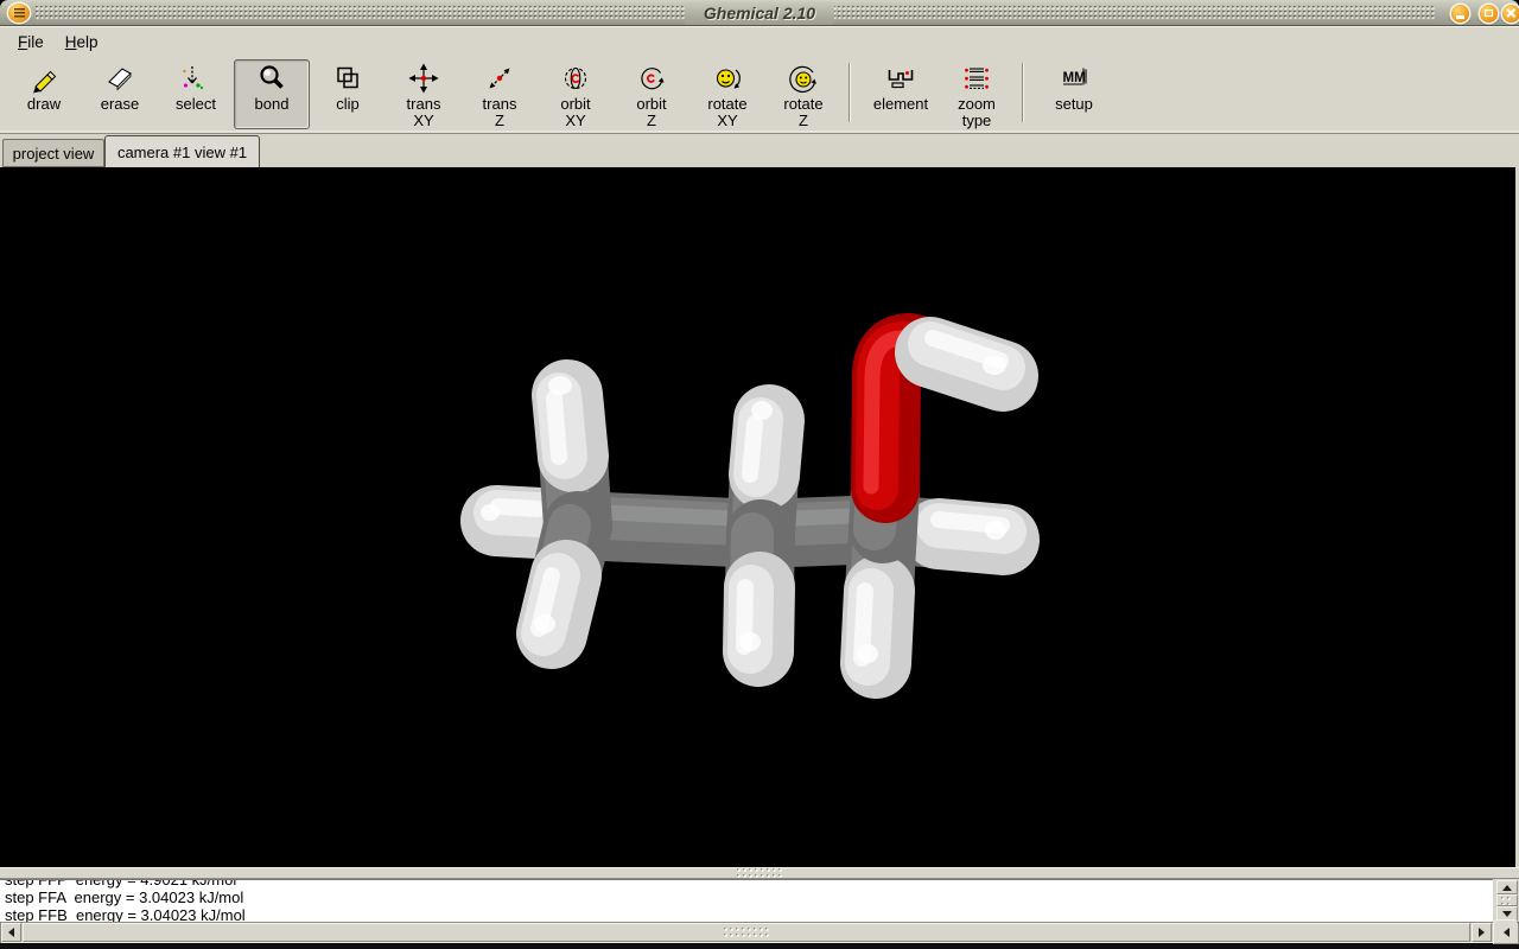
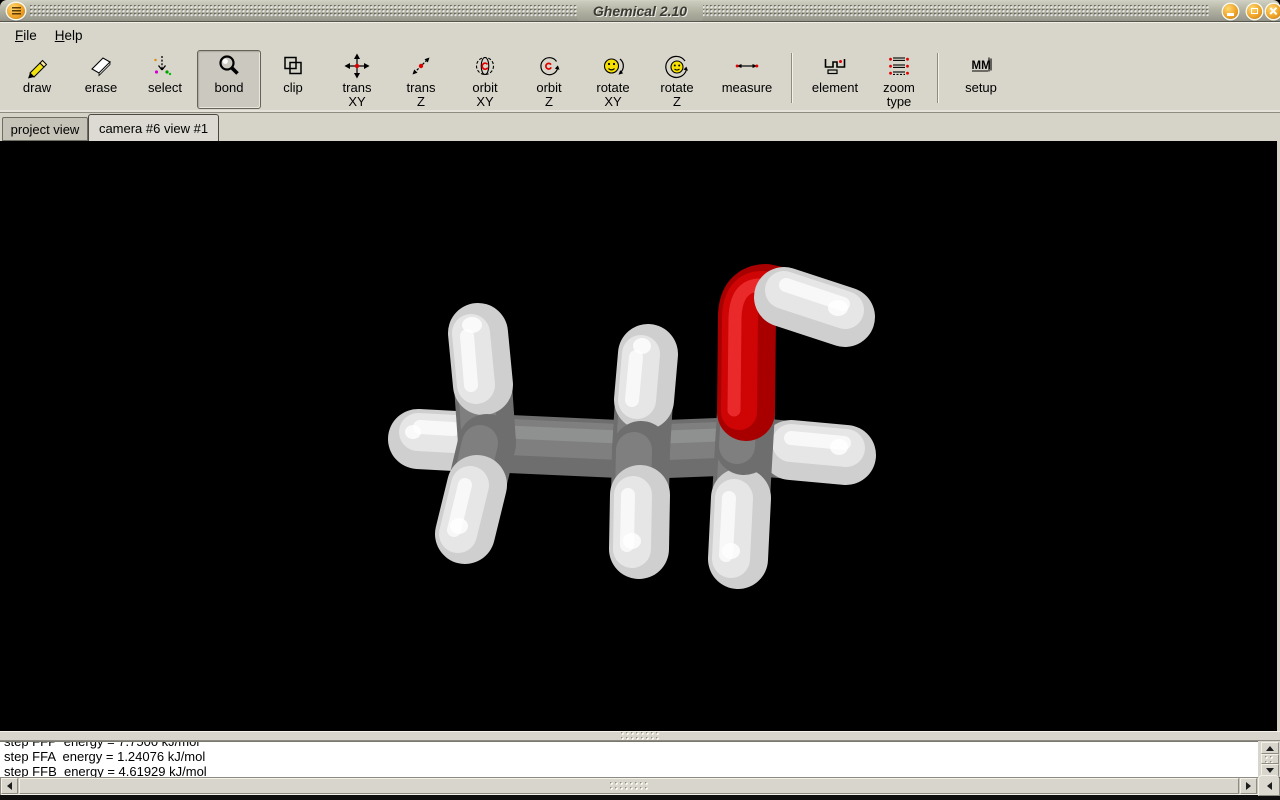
  Ghemical 2.10
  File
  Help
  draw
  erase
  select
  bond
  clip
  trans
  XY
  trans
  Z
  orbit
  XY
  orbit
  Z
  rotate
  XY
  rotate
  Z
+ measure
  element
  zoom
  type
  MM
  setup
  project view
- camera #1 view #1
+ camera #6 view #1
- step FFP energy = 4.9021 kJ/mol
+ step FFP energy = 7.7500 kJ/mol
- step FFA energy = 3.04023 kJ/mol
+ step FFA energy = 1.24076 kJ/mol
- step FFB energy = 3.04023 kJ/mol
+ step FFB energy = 4.61929 kJ/mol
